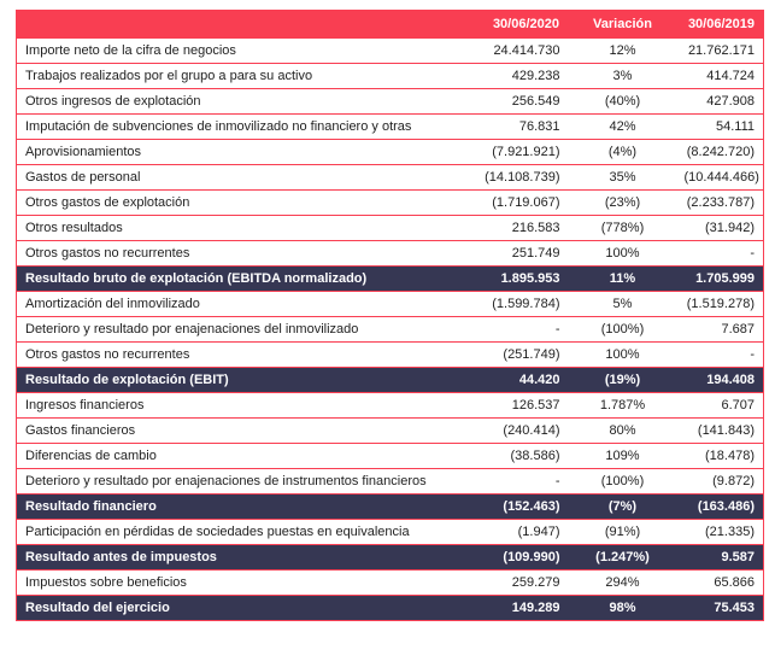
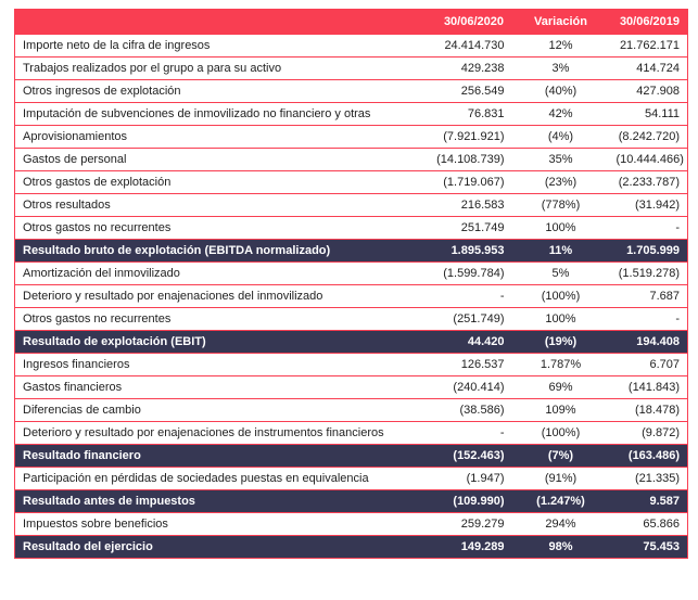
  	30/06/2020	Variación	30/06/2019
- Importe neto de la cifra de negocios	24.414.730	12%	21.762.171
+ Importe neto de la cifra de ingresos	24.414.730	12%	21.762.171
  Trabajos realizados por el grupo a para su activo	429.238	3%	414.724
  Otros ingresos de explotación	256.549	(40%)	427.908
  Imputación de subvenciones de inmovilizado no financiero y otras	76.831	42%	54.111
  Aprovisionamientos	(7.921.921)	(4%)	(8.242.720)
  Gastos de personal	(14.108.739)	35%	(10.444.466)
  Otros gastos de explotación	(1.719.067)	(23%)	(2.233.787)
  Otros resultados	216.583	(778%)	(31.942)
  Otros gastos no recurrentes	251.749	100%	-
  Resultado bruto de explotación (EBITDA normalizado)	1.895.953	11%	1.705.999
  Amortización del inmovilizado	(1.599.784)	5%	(1.519.278)
  Deterioro y resultado por enajenaciones del inmovilizado	-	(100%)	7.687
  Otros gastos no recurrentes	(251.749)	100%	-
  Resultado de explotación (EBIT)	44.420	(19%)	194.408
  Ingresos financieros	126.537	1.787%	6.707
- Gastos financieros	(240.414)	80%	(141.843)
+ Gastos financieros	(240.414)	69%	(141.843)
  Diferencias de cambio	(38.586)	109%	(18.478)
  Deterioro y resultado por enajenaciones de instrumentos financieros	-	(100%)	(9.872)
  Resultado financiero	(152.463)	(7%)	(163.486)
  Participación en pérdidas de sociedades puestas en equivalencia	(1.947)	(91%)	(21.335)
  Resultado antes de impuestos	(109.990)	(1.247%)	9.587
  Impuestos sobre beneficios	259.279	294%	65.866
  Resultado del ejercicio	149.289	98%	75.453
